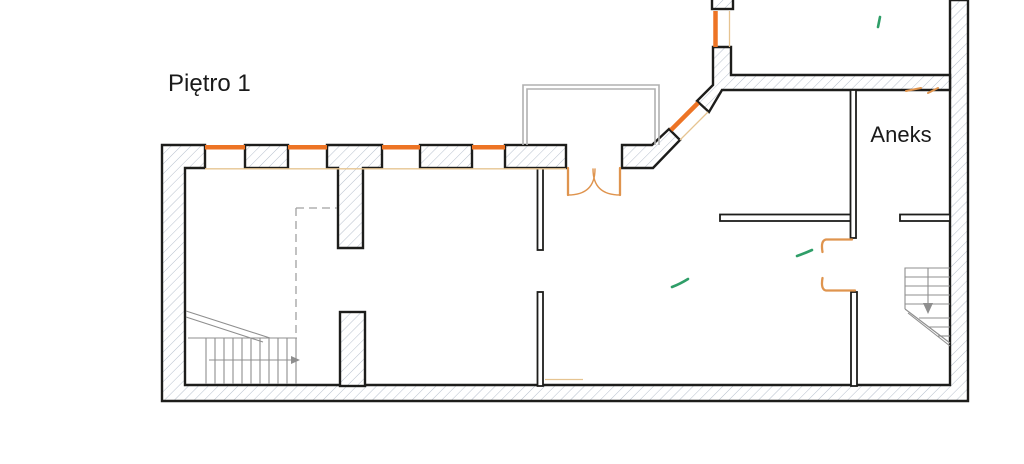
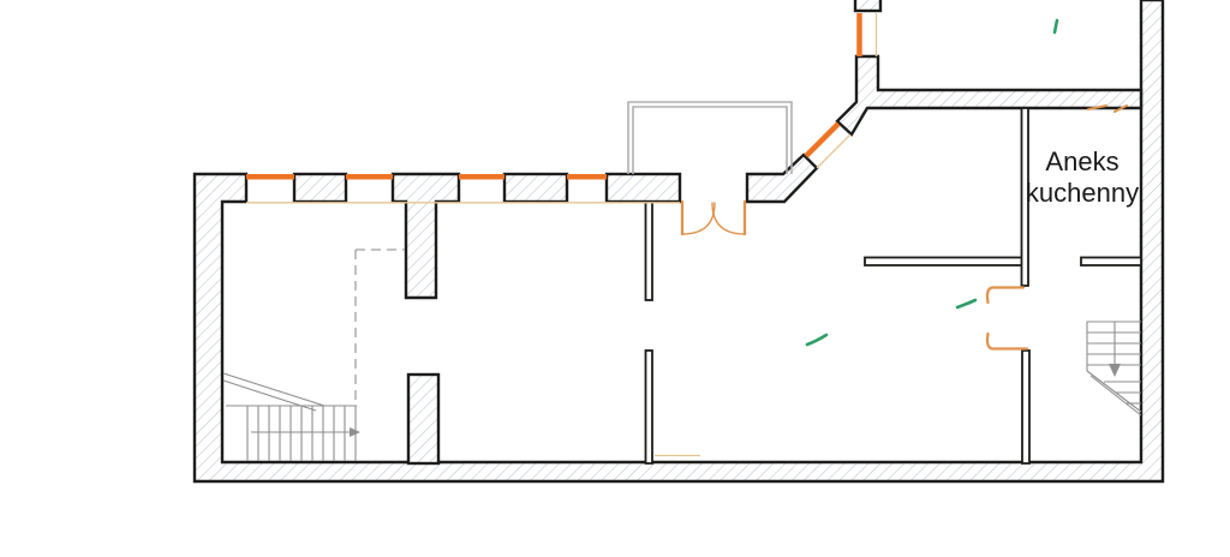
- Piętro 1
  Aneks
+ kuchenny
